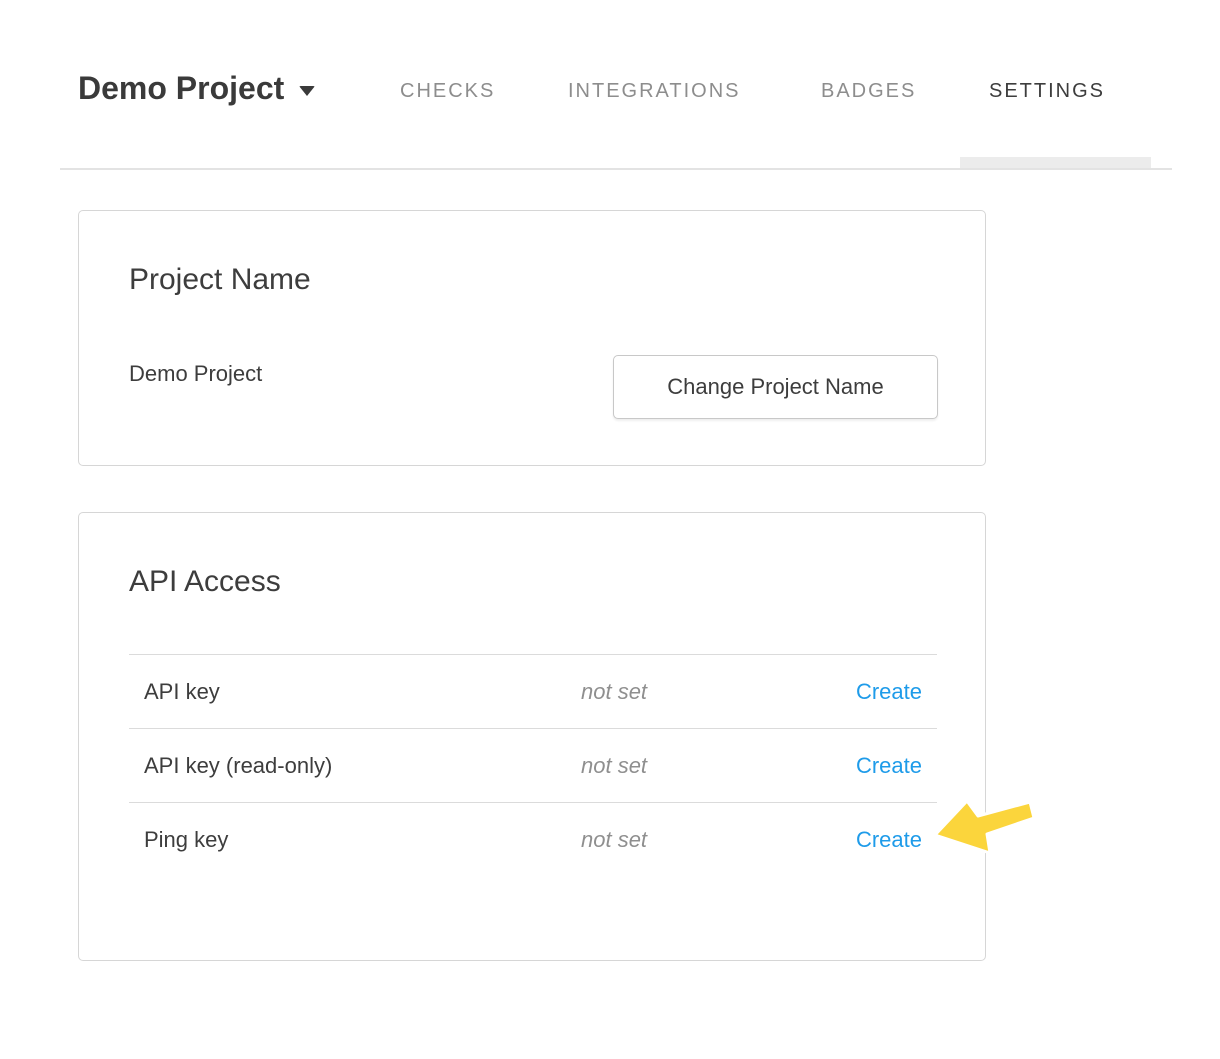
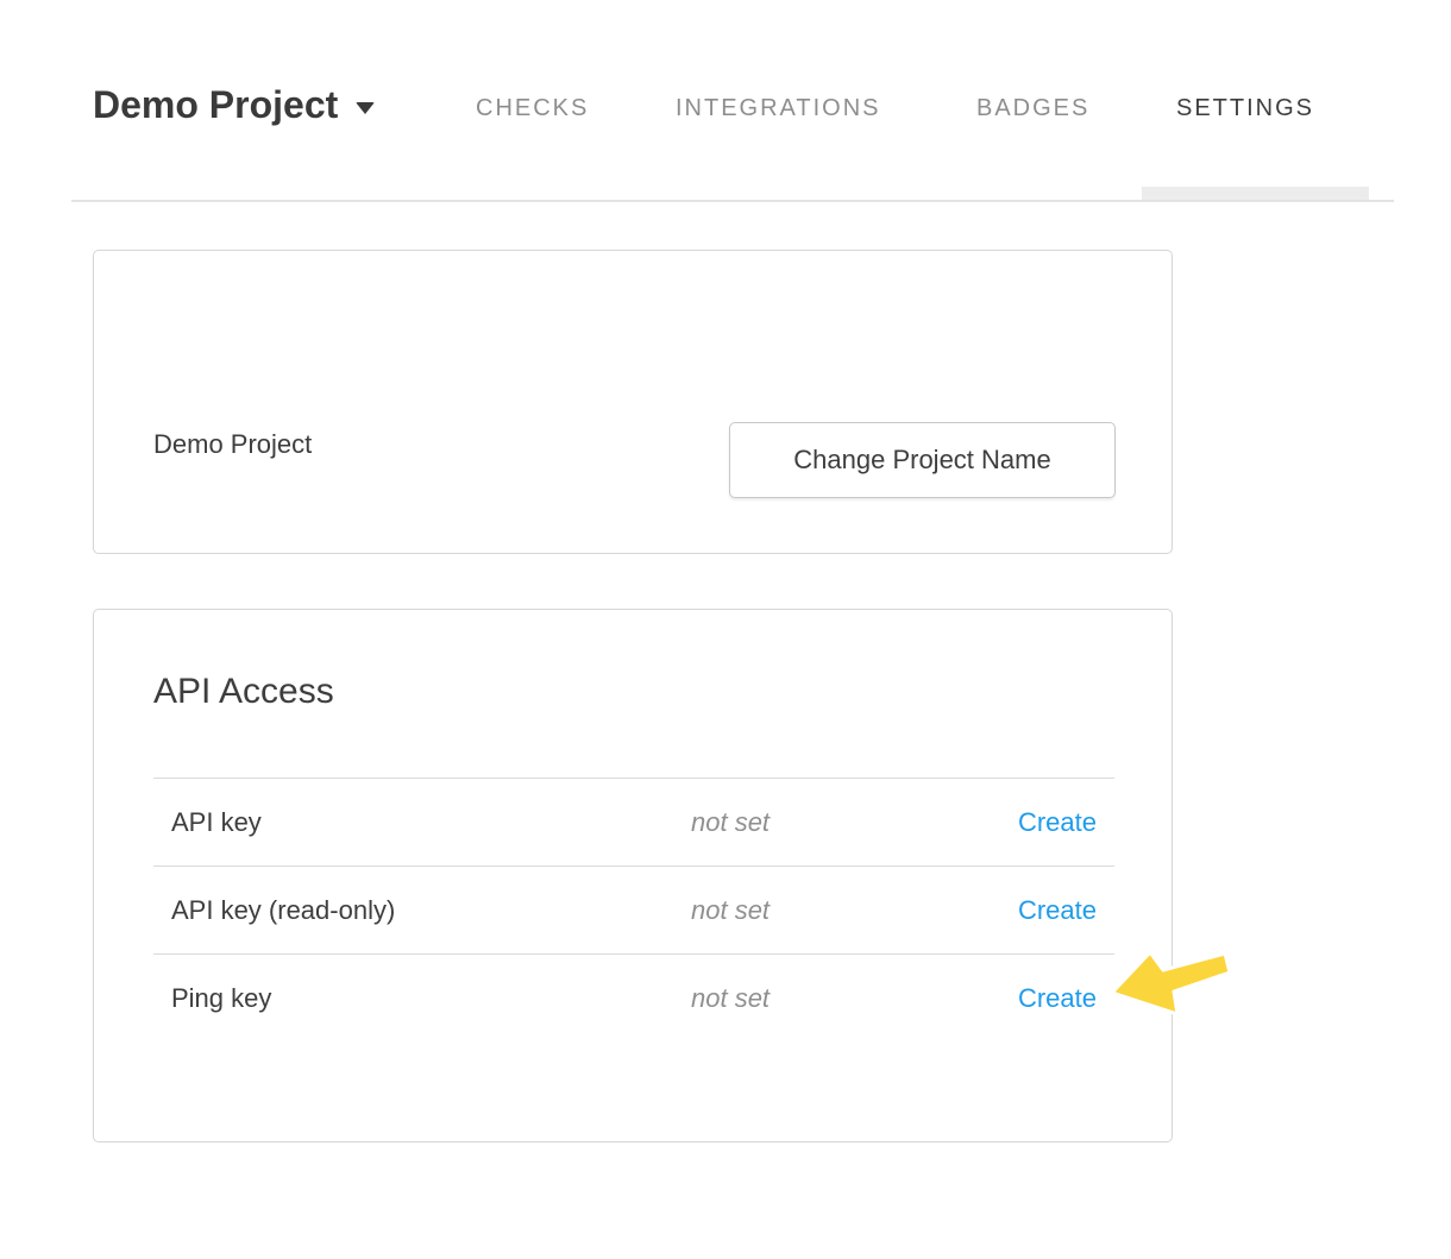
  Demo Project
  CHECKS
  INTEGRATIONS
  BADGES
  SETTINGS
- Project Name
  Demo Project
  Change Project Name
  API Access
  API key
  not set
  Create
  API key (read-only)
  not set
  Create
  Ping key
  not set
  Create
